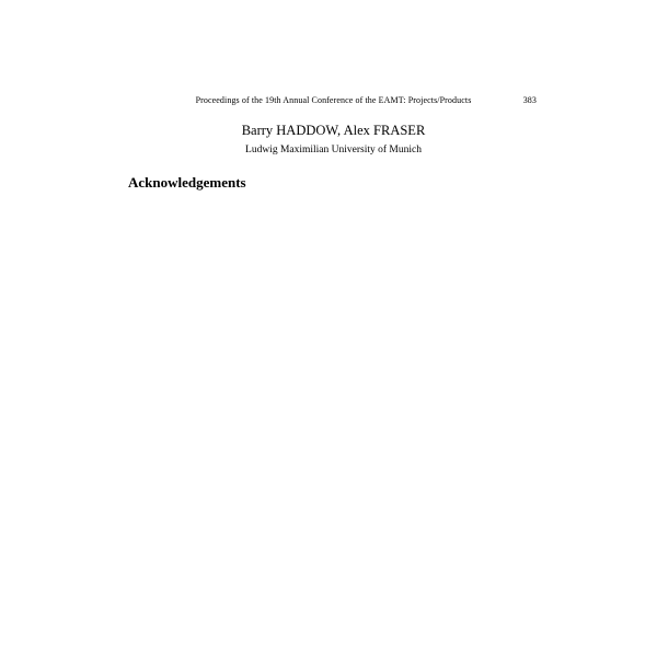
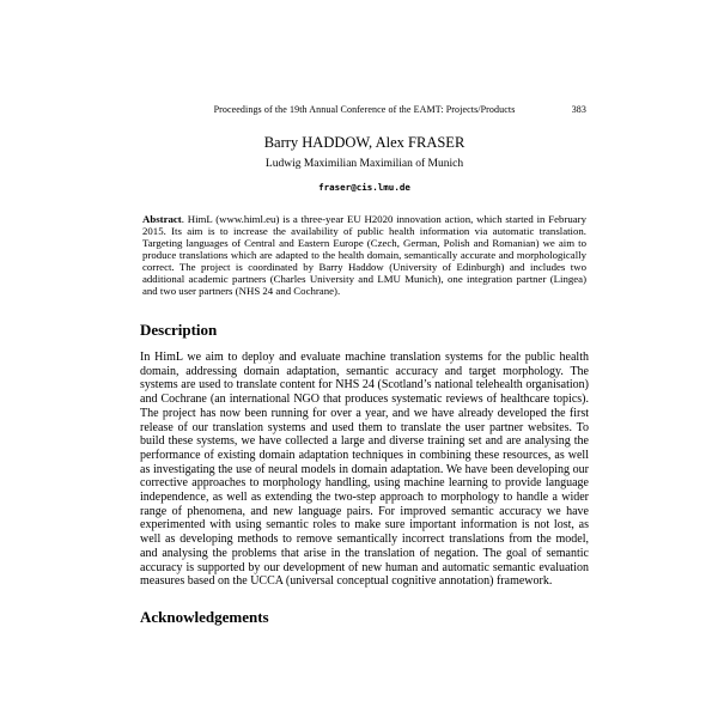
  Proceedings of the 19th Annual Conference of the EAMT: Projects/Products
  383
  Barry HADDOW, Alex FRASER
- Ludwig Maximilian University of Munich
+ Ludwig Maximilian Maximilian of Munich
+ fraser@cis.lmu.de
+ Abstract. HimL (www.himl.eu) is a three-year EU H2020 innovation action, which started in February 2015. Its aim is to increase the availability of public health information via automatic translation. Targeting languages of Central and Eastern Europe (Czech, German, Polish and Romanian) we aim to produce translations which are adapted to the health domain, semantically accurate and morphologically correct. The project is coordinated by Barry Haddow (University of Edinburgh) and includes two additional academic partners (Charles University and LMU Munich), one integration partner (Lingea) and two user partners (NHS 24 and Cochrane).
+ Description
+ In HimL we aim to deploy and evaluate machine translation systems for the public health domain, addressing domain adaptation, semantic accuracy and target morphology. The systems are used to translate content for NHS 24 (Scotland’s national telehealth organisation) and Cochrane (an international NGO that produces systematic reviews of healthcare topics). The project has now been running for over a year, and we have already developed the first release of our translation systems and used them to translate the user partner websites. To build these systems, we have collected a large and diverse training set and are analysing the performance of existing domain adaptation techniques in combining these resources, as well as investigating the use of neural models in domain adaptation. We have been developing our corrective approaches to morphology handling, using machine learning to provide language independence, as well as extending the two-step approach to morphology to handle a wider range of phenomena, and new language pairs. For improved semantic accuracy we have experimented with using semantic roles to make sure important information is not lost, as well as developing methods to remove semantically incorrect translations from the model, and analysing the problems that arise in the translation of negation. The goal of semantic accuracy is supported by our development of new human and automatic semantic evaluation measures based on the UCCA (universal conceptual cognitive annotation) framework.
  Acknowledgements
